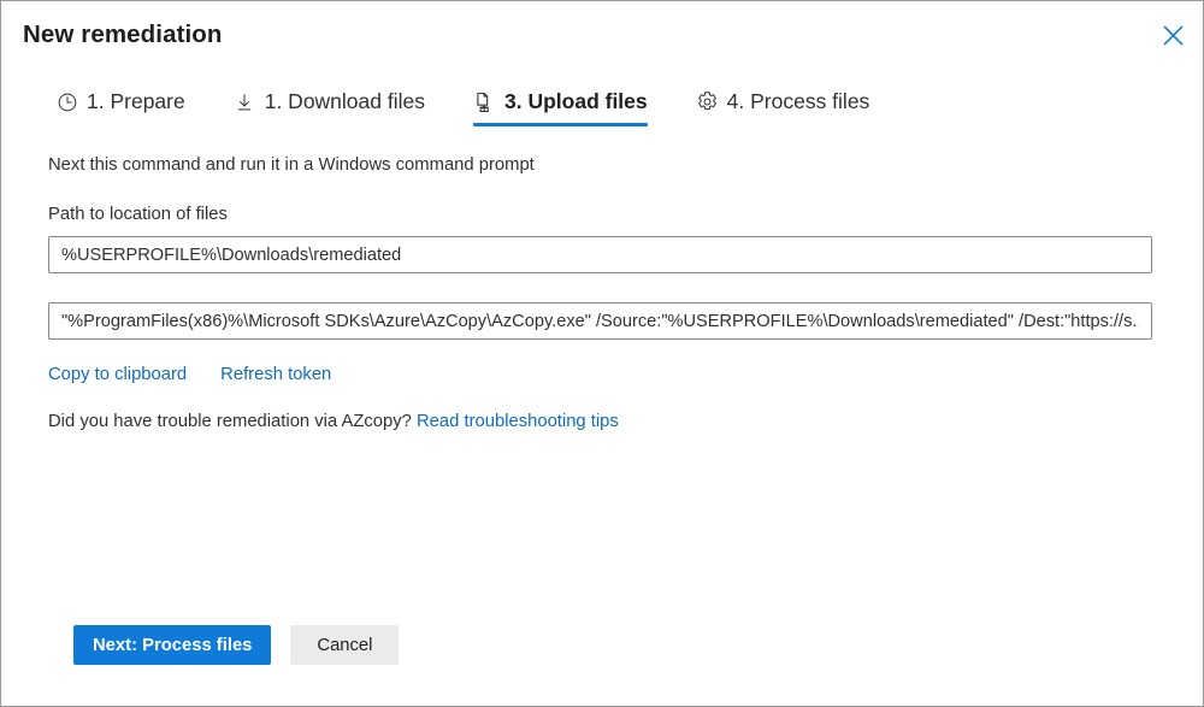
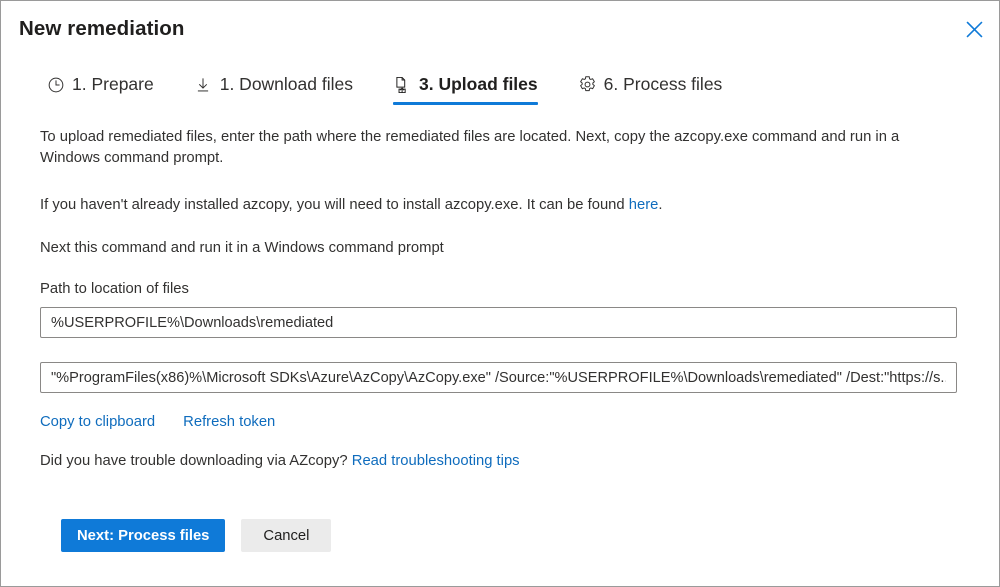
  New remediation
  1. Prepare
  1. Download files
  3. Upload files
- 4. Process files
+ 6. Process files
+ To upload remediated files, enter the path where the remediated files are located. Next, copy the azcopy.exe command and run in a Windows command prompt.
+ If you haven't already installed azcopy, you will need to install azcopy.exe. It can be found here.
  Next this command and run it in a Windows command prompt
  Path to location of files
  %USERPROFILE%\Downloads\remediated
  "%ProgramFiles(x86)%\Microsoft SDKs\Azure\AzCopy\AzCopy.exe" /Source:"%USERPROFILE%\Downloads\remediated" /Dest:"https://s.
  Copy to clipboard
  Refresh token
- Did you have trouble remediation via AZcopy? Read troubleshooting tips
+ Did you have trouble downloading via AZcopy? Read troubleshooting tips
  Next: Process files
  Cancel
